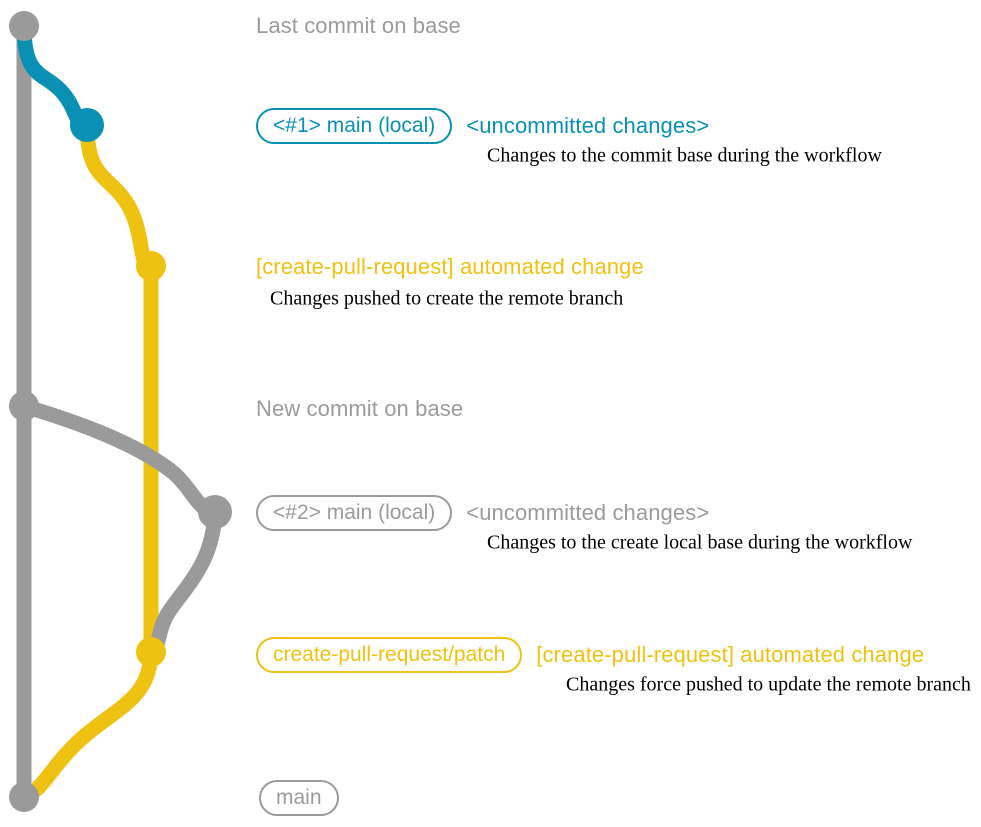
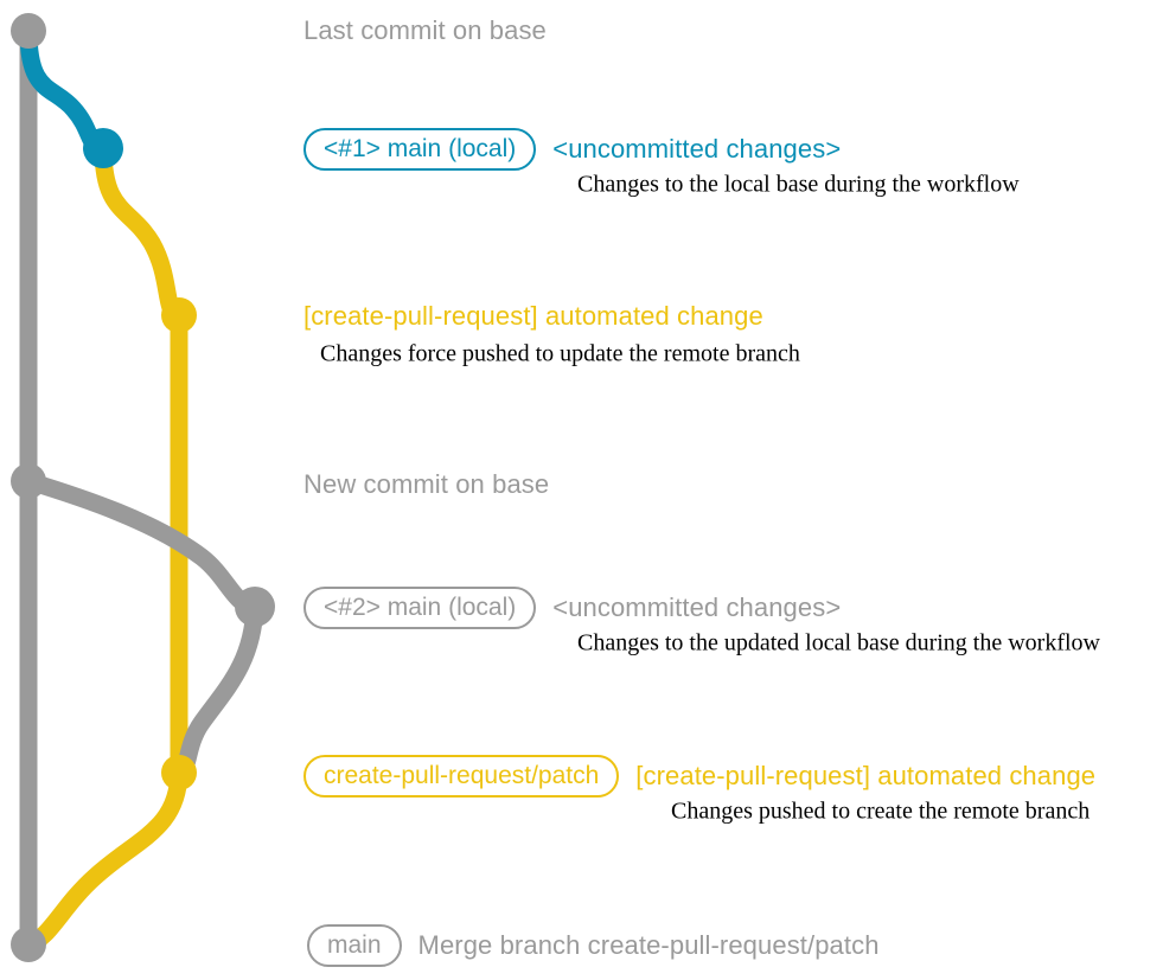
  Last commit on base
  <#1> main (local)
  <uncommitted changes>
- Changes to the commit base during the workflow
+ Changes to the local base during the workflow
  [create-pull-request] automated change
- Changes pushed to create the remote branch
+ Changes force pushed to update the remote branch
  New commit on base
  <#2> main (local)
  <uncommitted changes>
- Changes to the create local base during the workflow
+ Changes to the updated local base during the workflow
  create-pull-request/patch
  [create-pull-request] automated change
- Changes force pushed to update the remote branch
+ Changes pushed to create the remote branch
  main
+ Merge branch create-pull-request/patch
